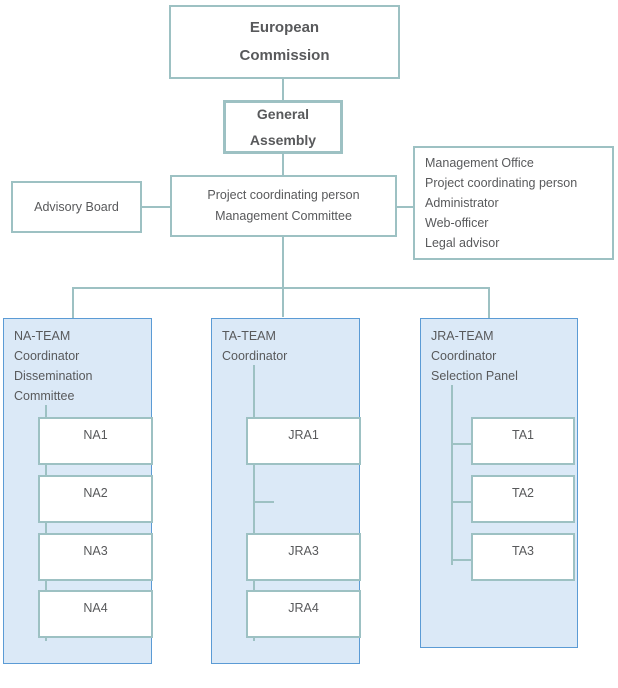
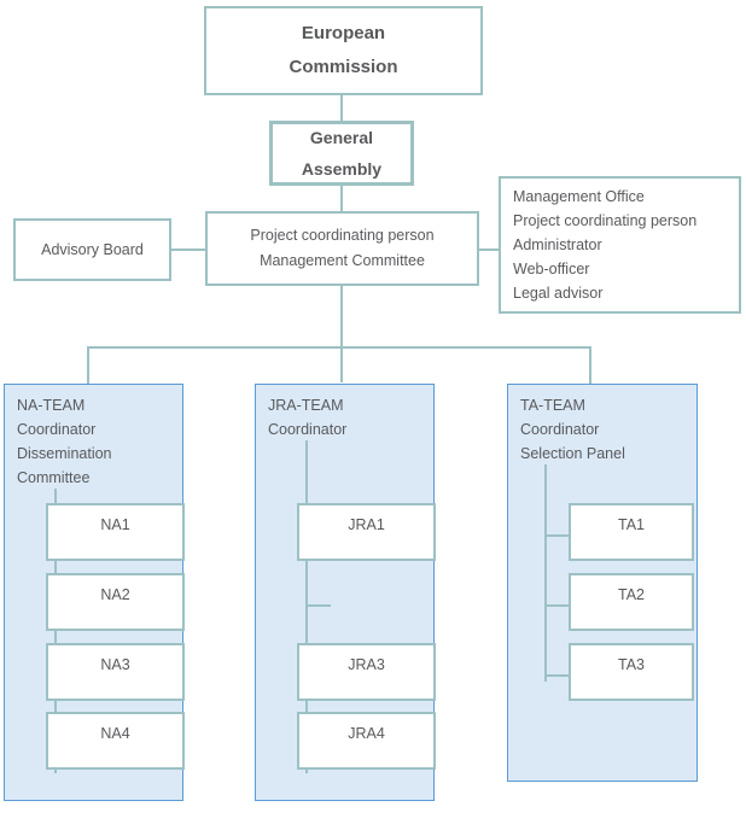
  European
  Commission
  General
  Assembly
  Project coordinating person
  Management Committee
  Advisory Board
  Management Office
  Project coordinating person
  Administrator
  Web-officer
  Legal advisor
  NA-TEAM
  Coordinator
  Dissemination
  Committee
  NA1
  NA2
  NA3
  NA4
- TA-TEAM
+ JRA-TEAM
  Coordinator
  JRA1
  JRA3
  JRA4
- JRA-TEAM
+ TA-TEAM
  Coordinator
  Selection Panel
  TA1
  TA2
  TA3
